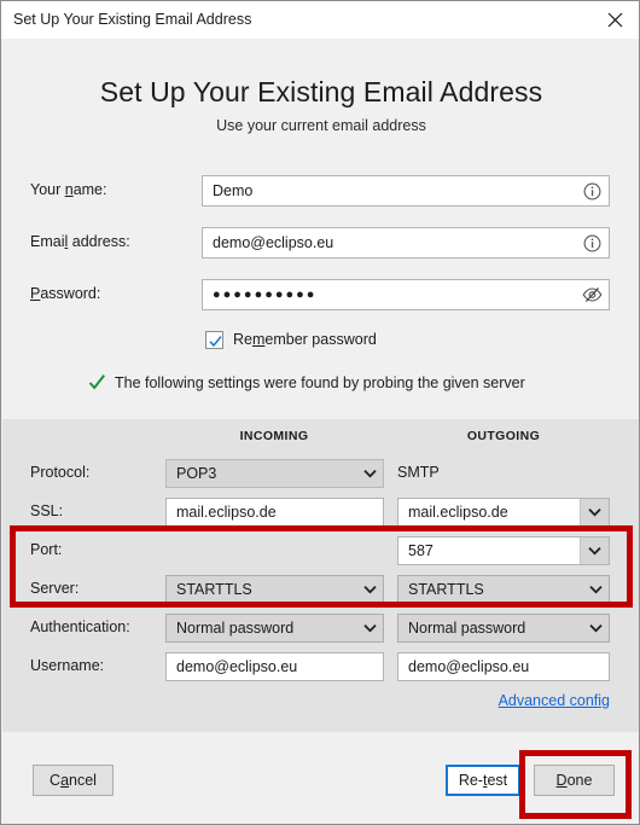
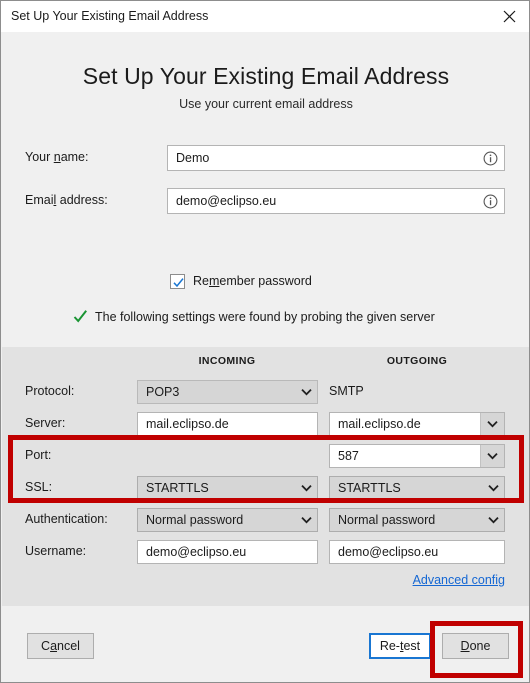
  Set Up Your Existing Email Address
  Set Up Your Existing Email Address
  Use your current email address
  Your name:
  Demo
  Email address:
  demo@eclipso.eu
- Password:
- ●●●●●●●●●●
  Remember password
  The following settings were found by probing the given server
  INCOMING
  OUTGOING
  Protocol:
  POP3
  SMTP
- SSL:
+ Server:
  mail.eclipso.de
  mail.eclipso.de
  Port:
  587
- Server:
+ SSL:
  STARTTLS
  STARTTLS
  Authentication:
  Normal password
  Normal password
  Username:
  demo@eclipso.eu
  demo@eclipso.eu
  Advanced config
  Cancel
  Re-test
  Done
